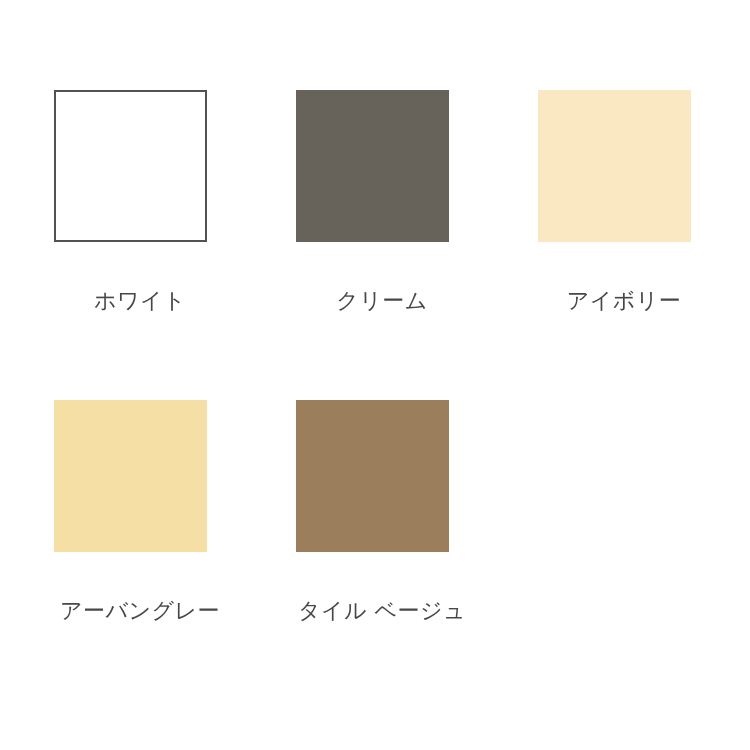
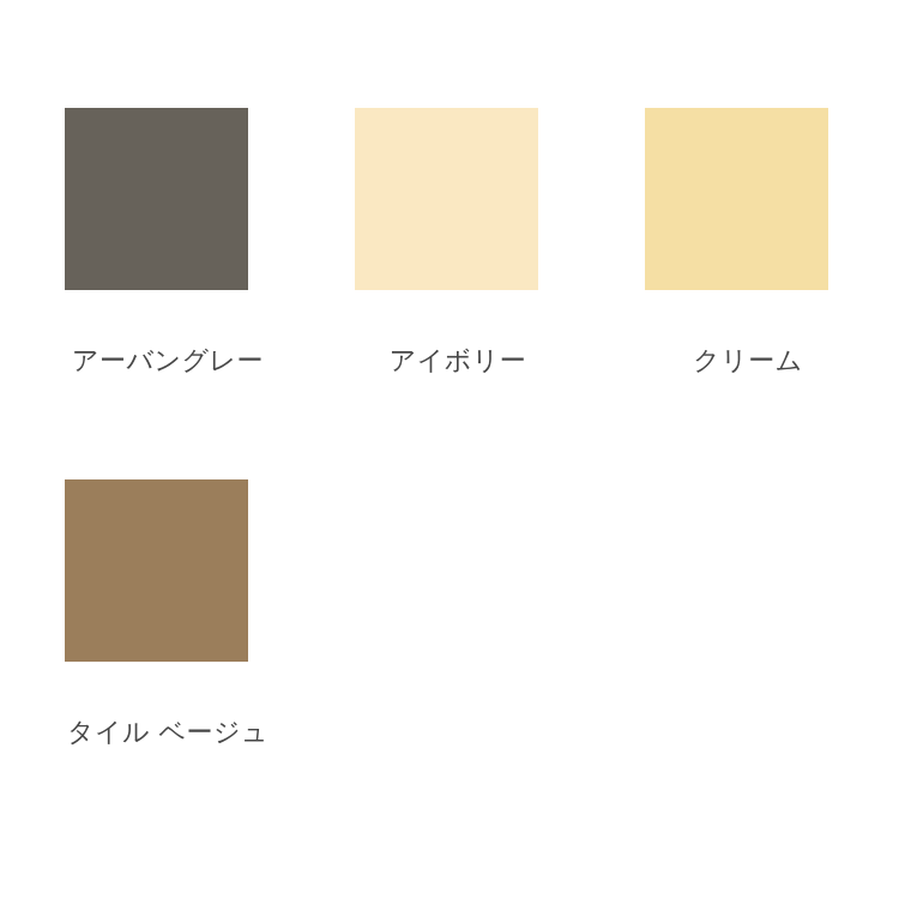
- ホワイト
- クリーム
+ アーバングレー
  アイボリー
- アーバングレー
+ クリーム
  タイル ベージュ
